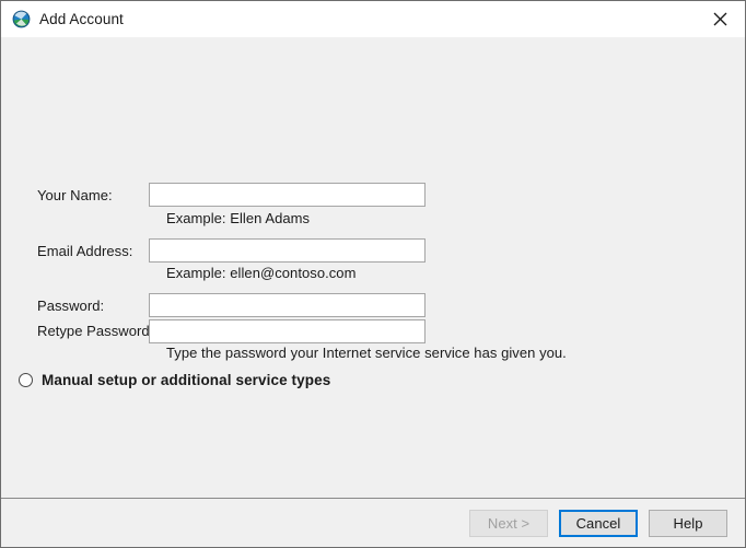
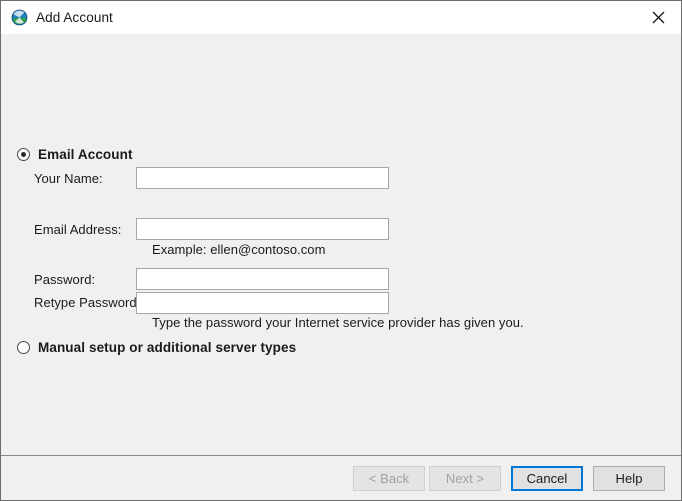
  Add Account
+ Email Account
  Your Name:
- Example: Ellen Adams
  Email Address:
  Example: ellen@contoso.com
  Password:
  Retype Password
- Type the password your Internet service service has given you.
+ Type the password your Internet service provider has given you.
- Manual setup or additional service types
+ Manual setup or additional server types
+ < Back
  Next >
  Cancel
  Help
